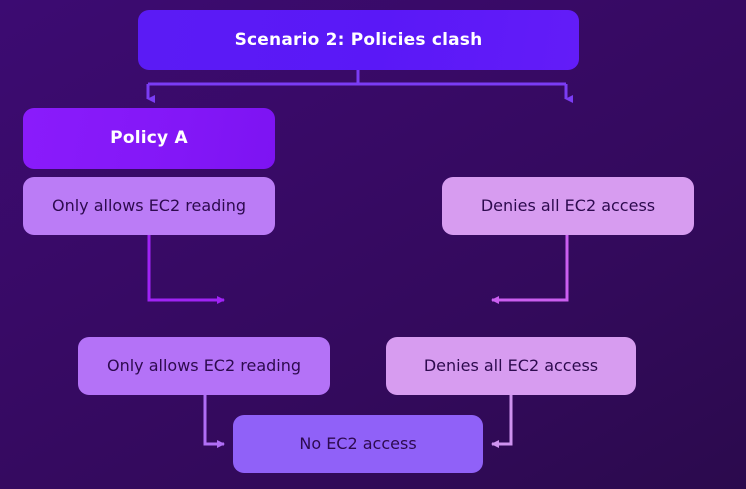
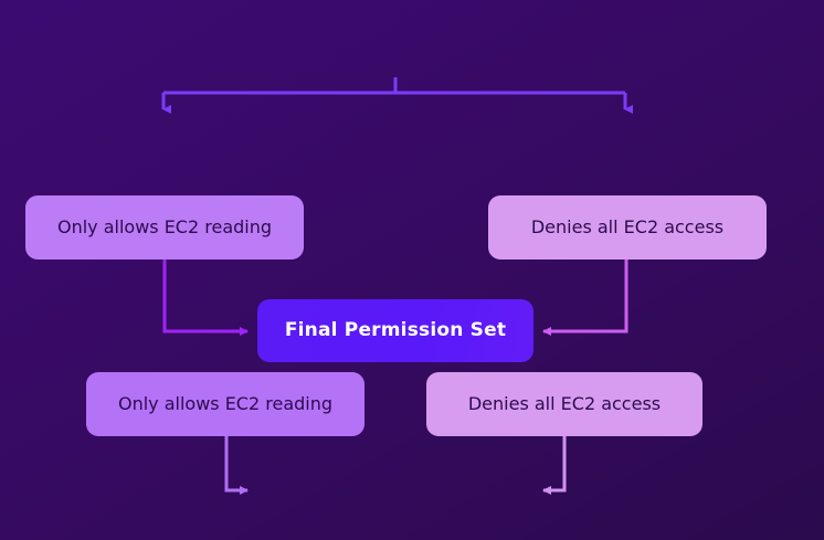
- Scenario 2: Policies clash
- Policy A
  Only allows EC2 reading
  Denies all EC2 access
+ Final Permission Set
  Only allows EC2 reading
  Denies all EC2 access
- No EC2 access
